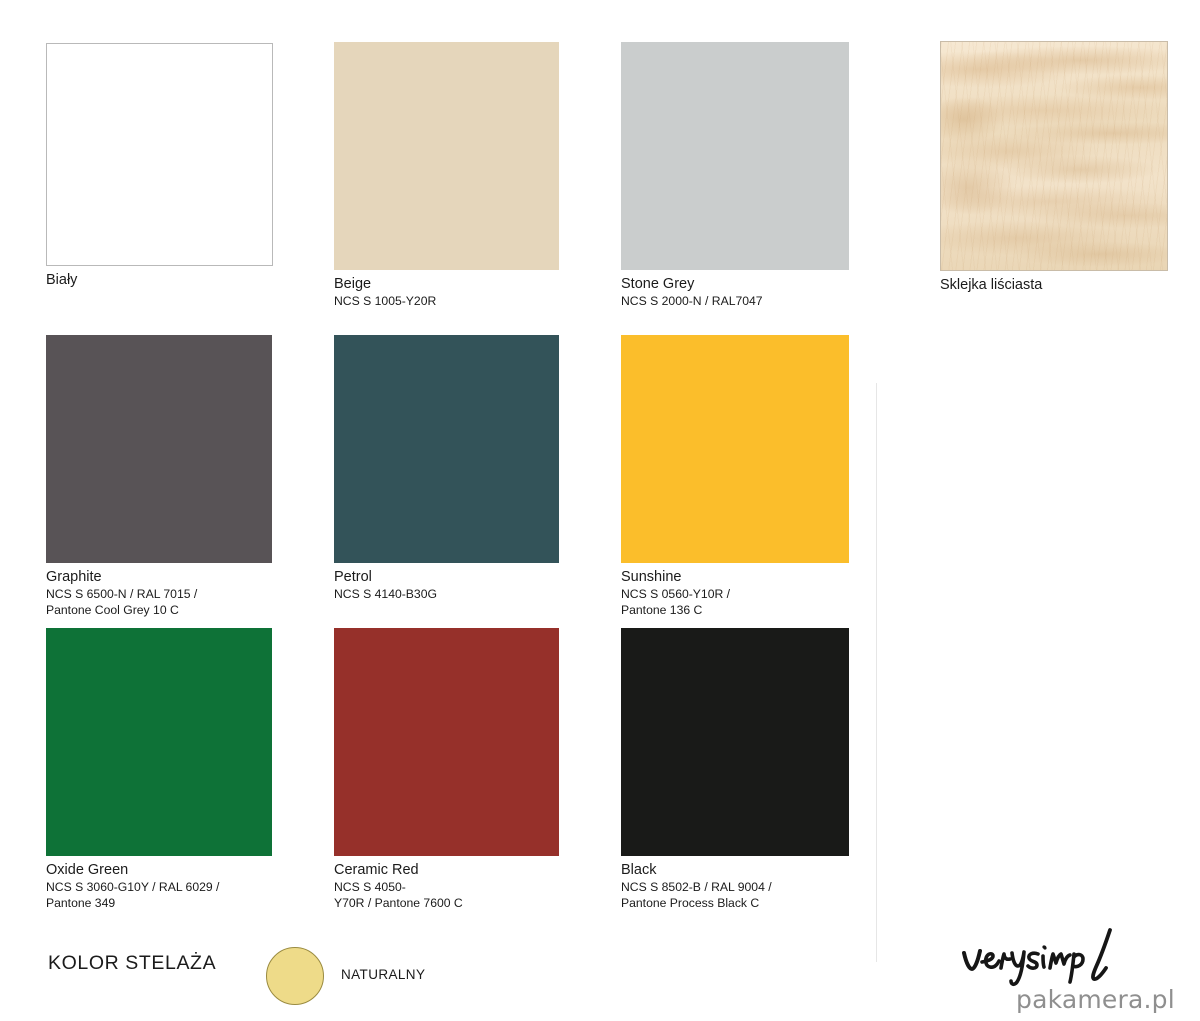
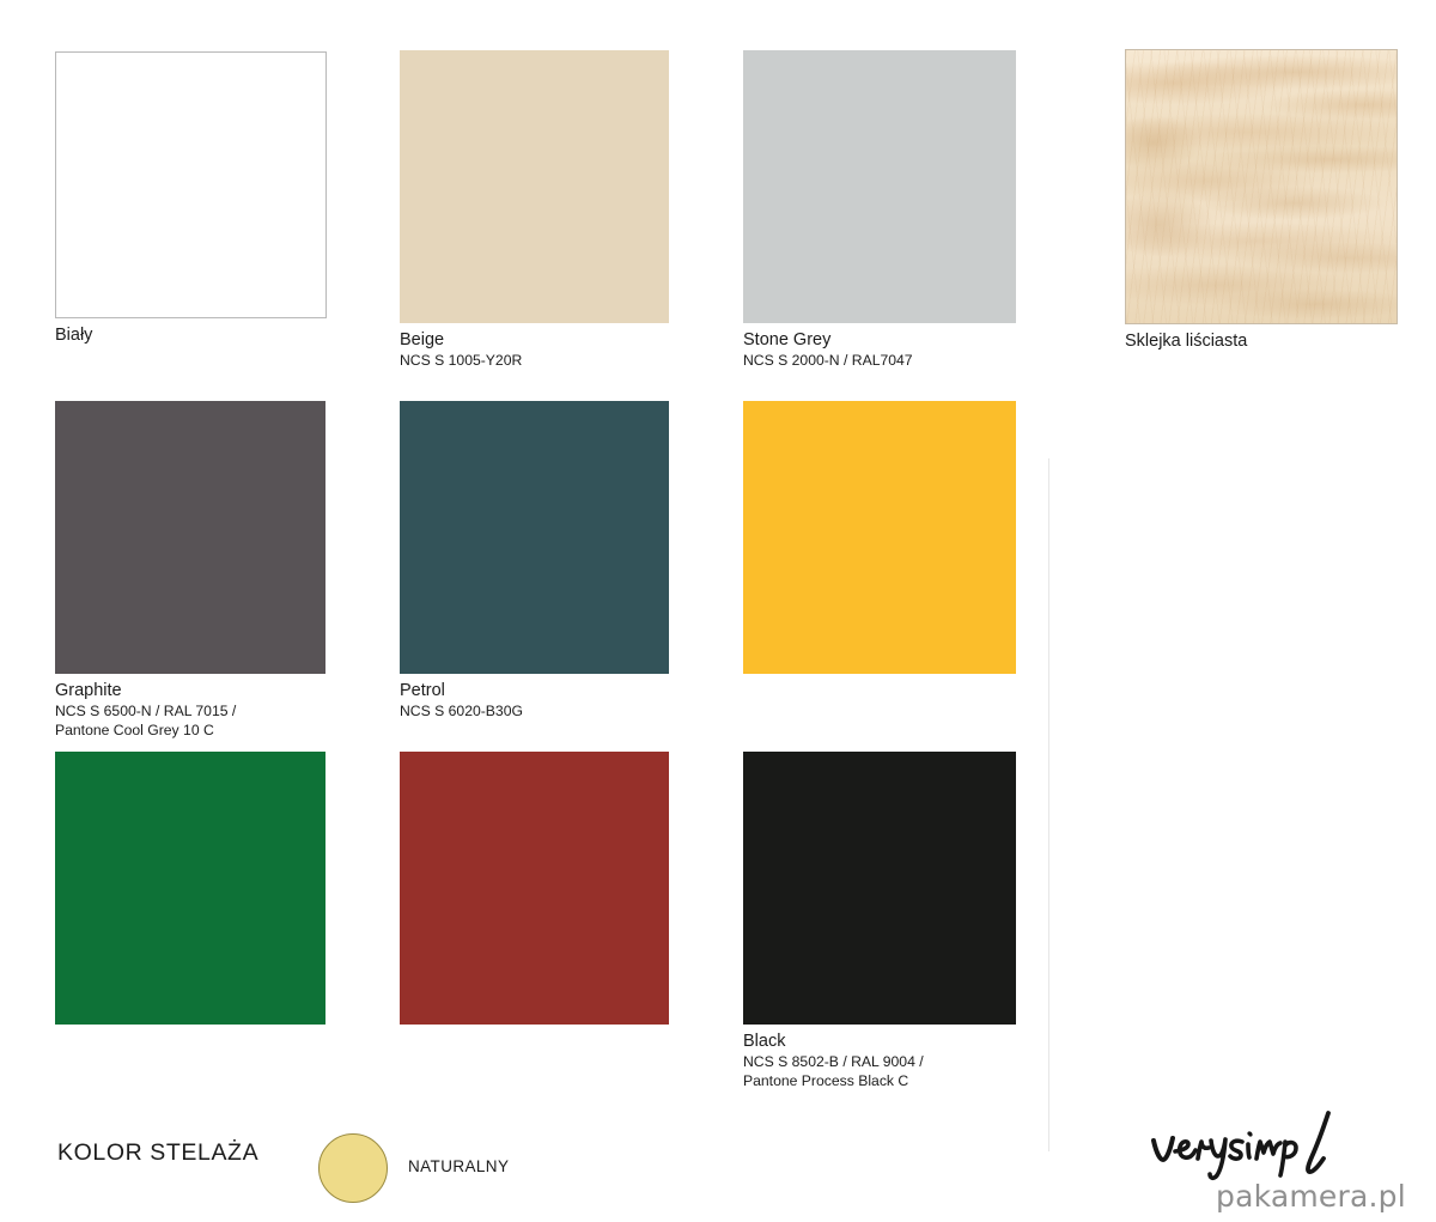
  Biały
  Beige
  NCS S 1005-Y20R
  Stone Grey
  NCS S 2000-N / RAL7047
  Sklejka liściasta
  Graphite
  NCS S 6500-N / RAL 7015 /
  Pantone Cool Grey 10 C
  Petrol
- NCS S 4140-B30G
+ NCS S 6020-B30G
- Sunshine
- NCS S 0560-Y10R /
- Pantone 136 C
- Oxide Green
- NCS S 3060-G10Y / RAL 6029 /
- Pantone 349
- Ceramic Red
- NCS S 4050-
- Y70R / Pantone 7600 C
  Black
  NCS S 8502-B / RAL 9004 /
  Pantone Process Black C
  KOLOR STELAŻA
  NATURALNY
  pakamera.pl
